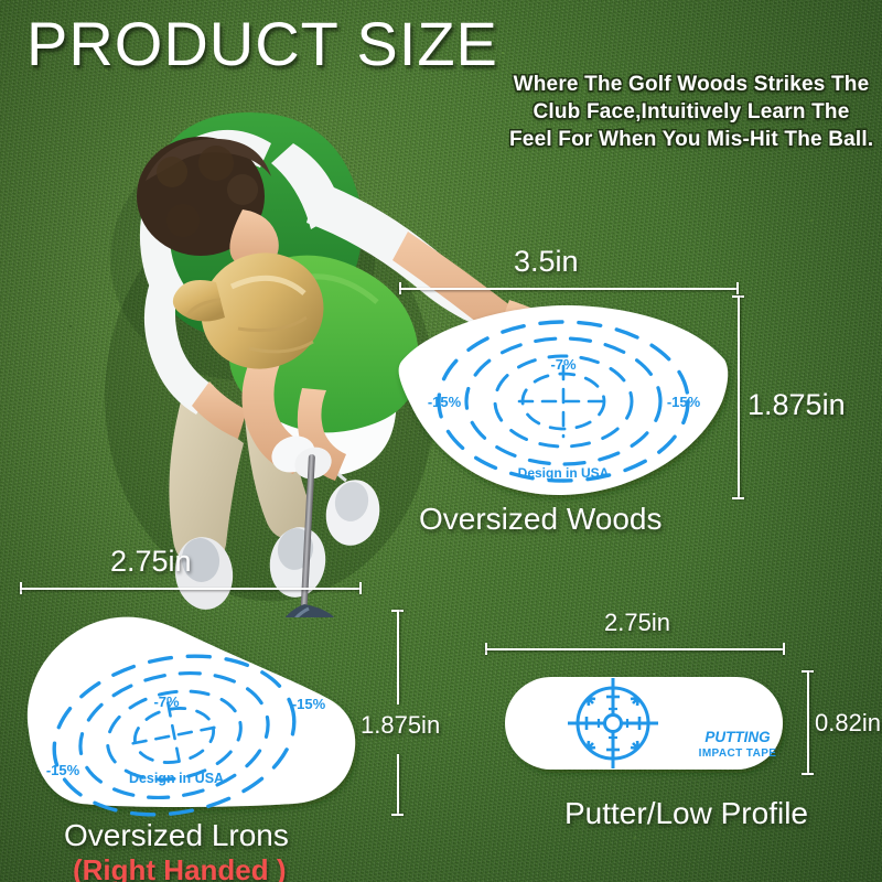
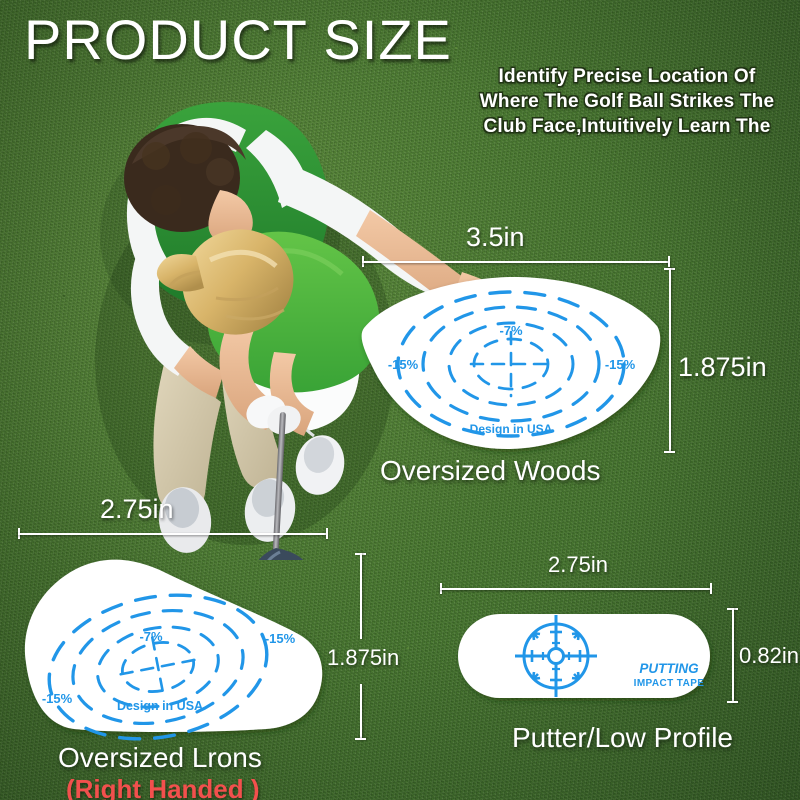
  PRODUCT SIZE
+ Identify Precise Location Of
- Where The Golf Woods Strikes The
+ Where The Golf Ball Strikes The
  Club Face,Intuitively Learn The
- Feel For When You Mis-Hit The Ball.
  3.5in
  1.875in
  -7%
  -15%
  -15%
  Design in USA
  Oversized Woods
  2.75in
  1.875in
  -7%
  -15%
  -15%
  Design in USA
  Oversized Lrons
  (Right Handed )
  2.75in
  0.82in
  PUTTING
  IMPACT TAPE
  Putter/Low Profile
